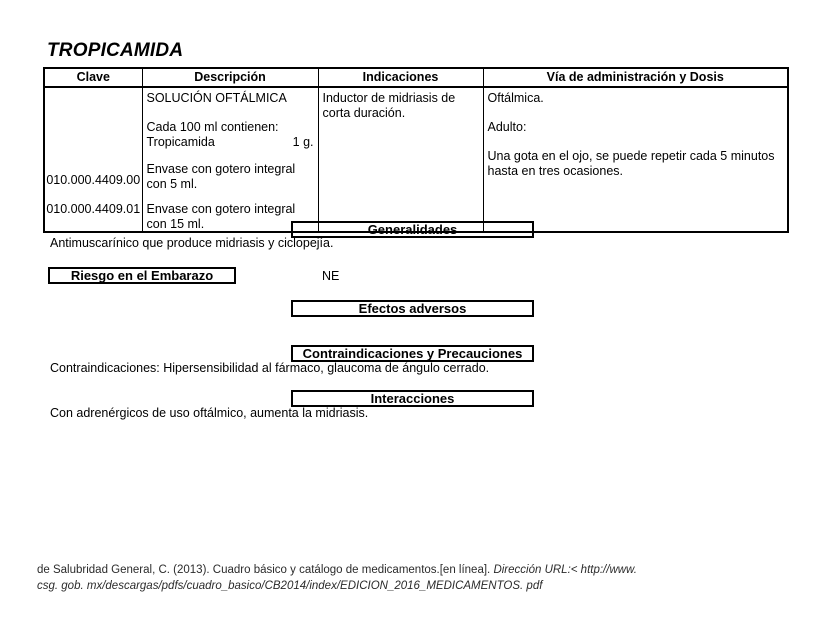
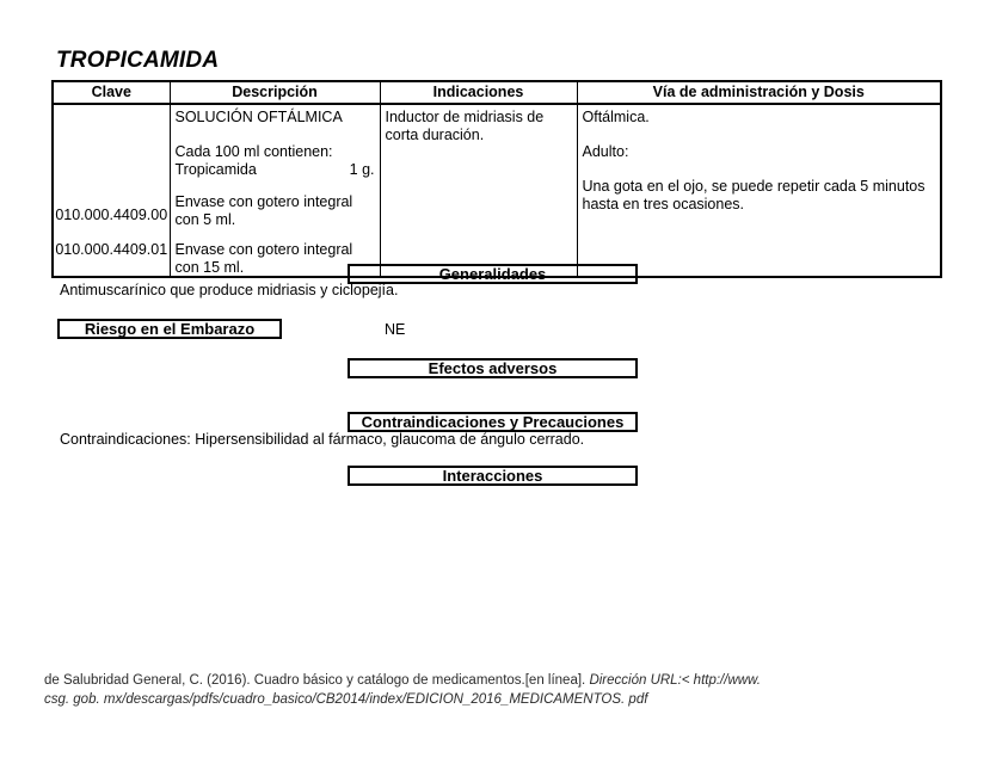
  TROPICAMIDA
  Clave	Descripción	Indicaciones	Vía de administración y Dosis
  010.000.4409.00 010.000.4409.01	SOLUCIÓN OFTÁLMICA Cada 100 ml contienen: Tropicamida 1 g. Envase con gotero integral con 5 ml. Envase con gotero integral con 15 ml.	Inductor de midriasis de corta duración.	Oftálmica. Adulto: Una gota en el ojo, se puede repetir cada 5 minutos hasta en tres ocasiones.
  Generalidades
  Antimuscarínico que produce midriasis y ciclopejía.
  Riesgo en el Embarazo
  NE
  Efectos adversos
  Contraindicaciones y Precauciones
  Contraindicaciones: Hipersensibilidad al fármaco, glaucoma de ángulo cerrado.
  Interacciones
- Con adrenérgicos de uso oftálmico, aumenta la midriasis.
- de Salubridad General, C. (2013). Cuadro básico y catálogo de medicamentos.[en línea]. Dirección URL:< http://www. csg. gob. mx/descargas/pdfs/cuadro_basico/CB2014/index/EDICION_2016_MEDICAMENTOS. pdf
+ de Salubridad General, C. (2016). Cuadro básico y catálogo de medicamentos.[en línea]. Dirección URL:< http://www. csg. gob. mx/descargas/pdfs/cuadro_basico/CB2014/index/EDICION_2016_MEDICAMENTOS. pdf
